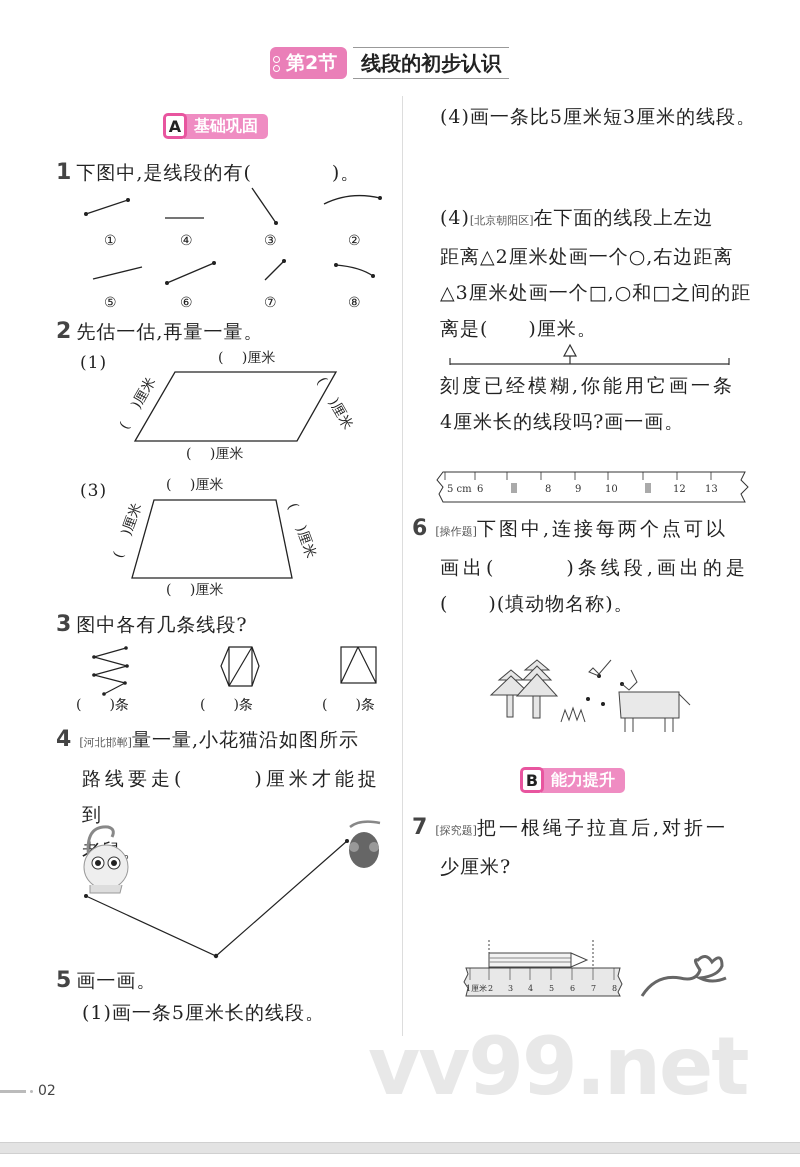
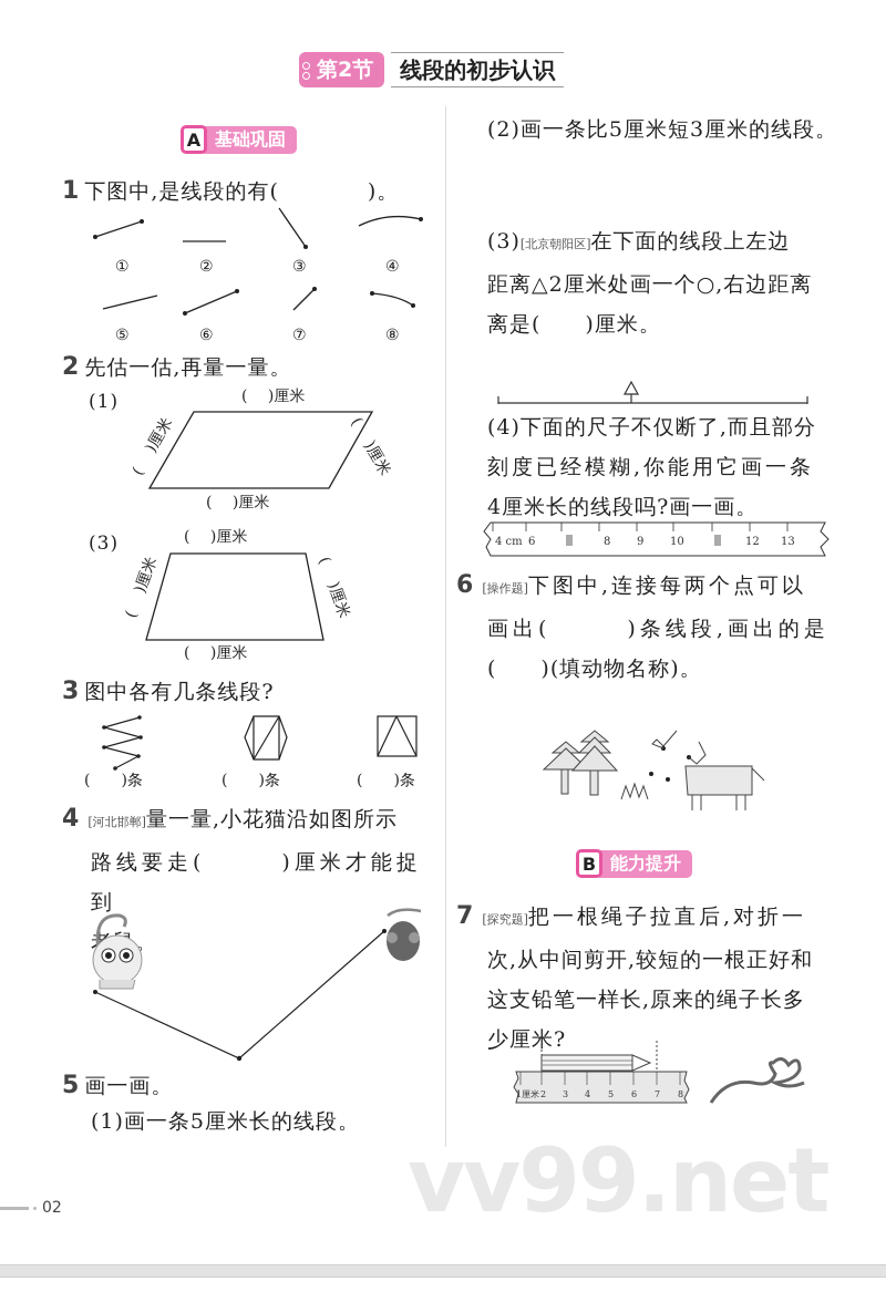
  第2节
  线段的初步认识
  A
  基础巩固
  1 下图中,是线段的有( )。
  ①
- ④
+ ②
  ③
- ②
+ ④
  ⑤
  ⑥
  ⑦
  ⑧
  2 先估一估,再量一量。
  (1)
  ( )厘米
  ( )厘米
  (3)
  ( )厘米
  ( )厘米
  3 图中各有几条线段?
  ( )条
  ( )条
  ( )条
  4 [河北邯郸]量一量,小花猫沿如图所示
  路线要走( )厘米才能捉到
  5 画一画。
  (1)画一条5厘米长的线段。
- (4)画一条比5厘米短3厘米的线段。
+ (2)画一条比5厘米短3厘米的线段。
- (4)[北京朝阳区]在下面的线段上左边
+ (3)[北京朝阳区]在下面的线段上左边
  距离△2厘米处画一个○,右边距离
- △3厘米处画一个□,○和□之间的距
  离是( )厘米。
+ (4)下面的尺子不仅断了,而且部分
  刻度已经模糊,你能用它画一条
  4厘米长的线段吗?画一画。
- 5 cm
+ 4 cm
  6
  8
  9
  10
  12
  13
  6 [操作题]下图中,连接每两个点可以
  画出( )条线段,画出的是
  ( )(填动物名称)。
  B
  能力提升
  7 [探究题]把一根绳子拉直后,对折一
+ 次,从中间剪开,较短的一根正好和
+ 这支铅笔一样长,原来的绳子长多
  少厘米?
  1厘米
  2
  3
  4
  5
  6
  7
  8
  02
  vv99.net
